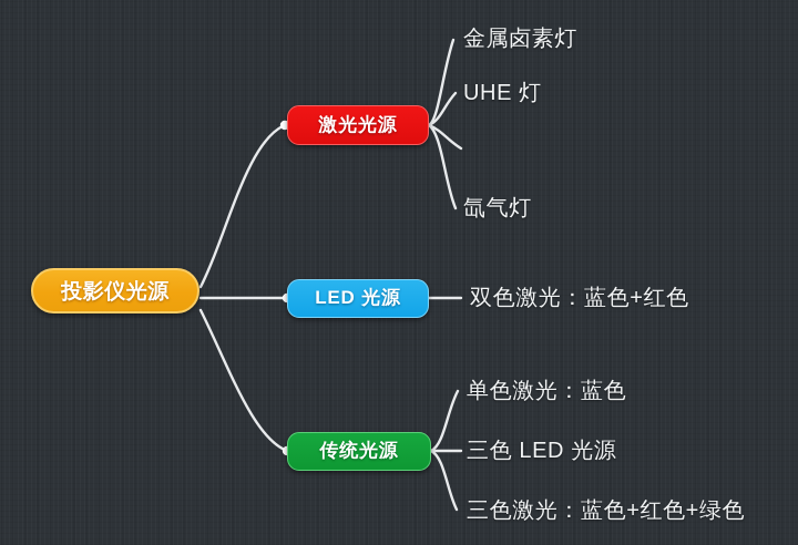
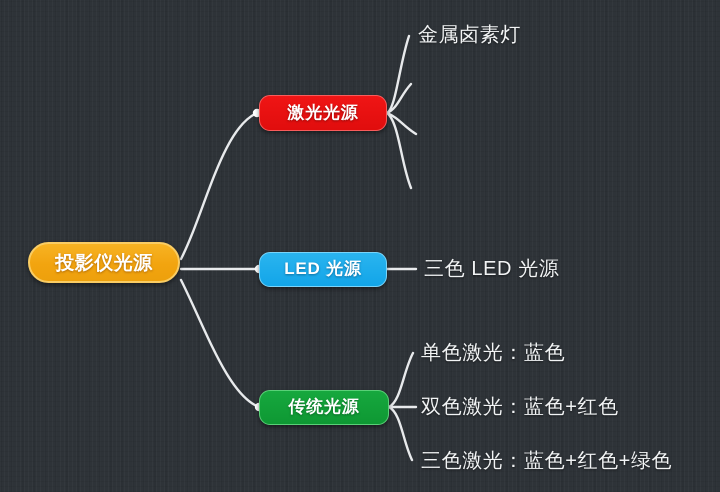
  投影仪光源
  激光光源
  LED 光源
  传统光源
  金属卤素灯
- UHE 灯
- 氙气灯
- 双色激光：蓝色+红色
+ 三色 LED 光源
  单色激光：蓝色
- 三色 LED 光源
+ 双色激光：蓝色+红色
  三色激光：蓝色+红色+绿色
